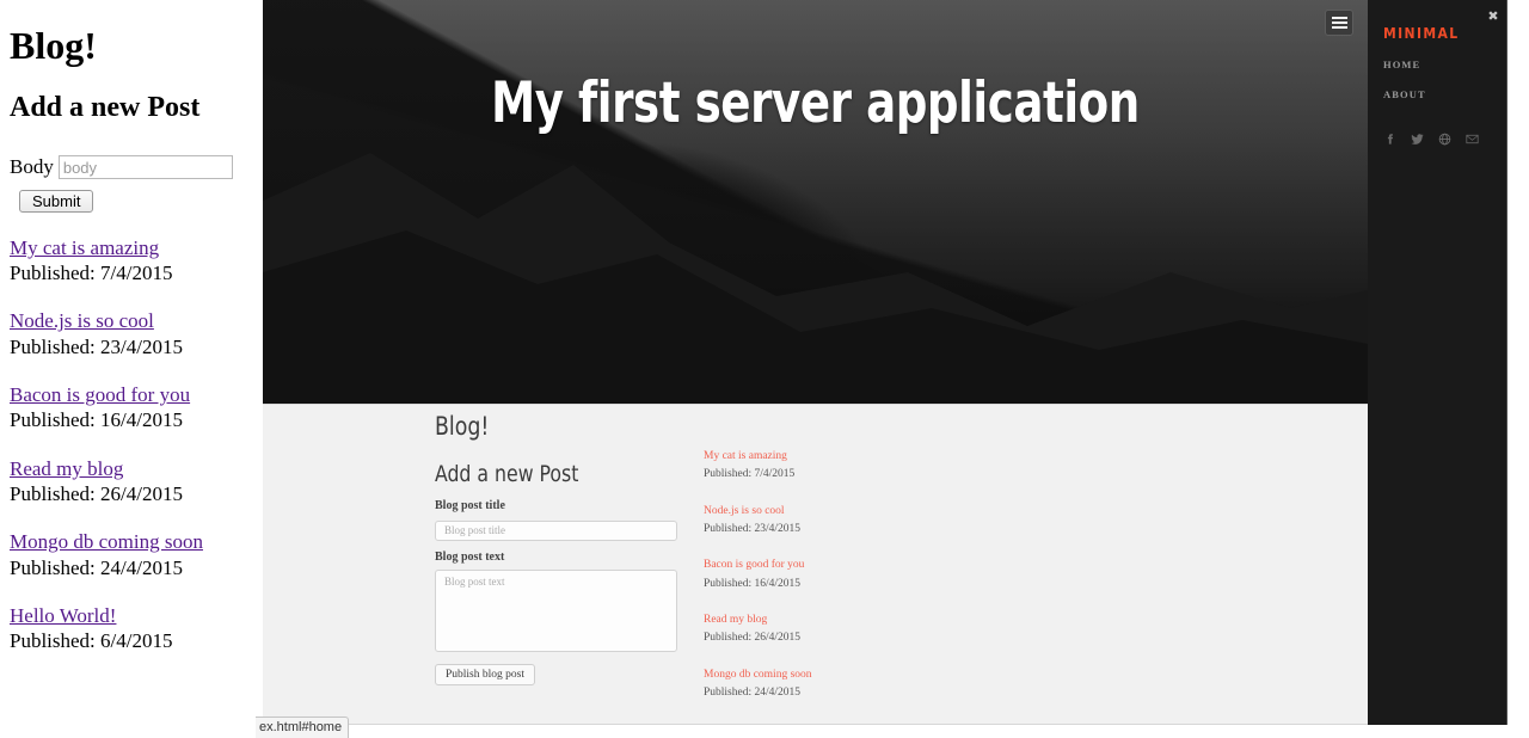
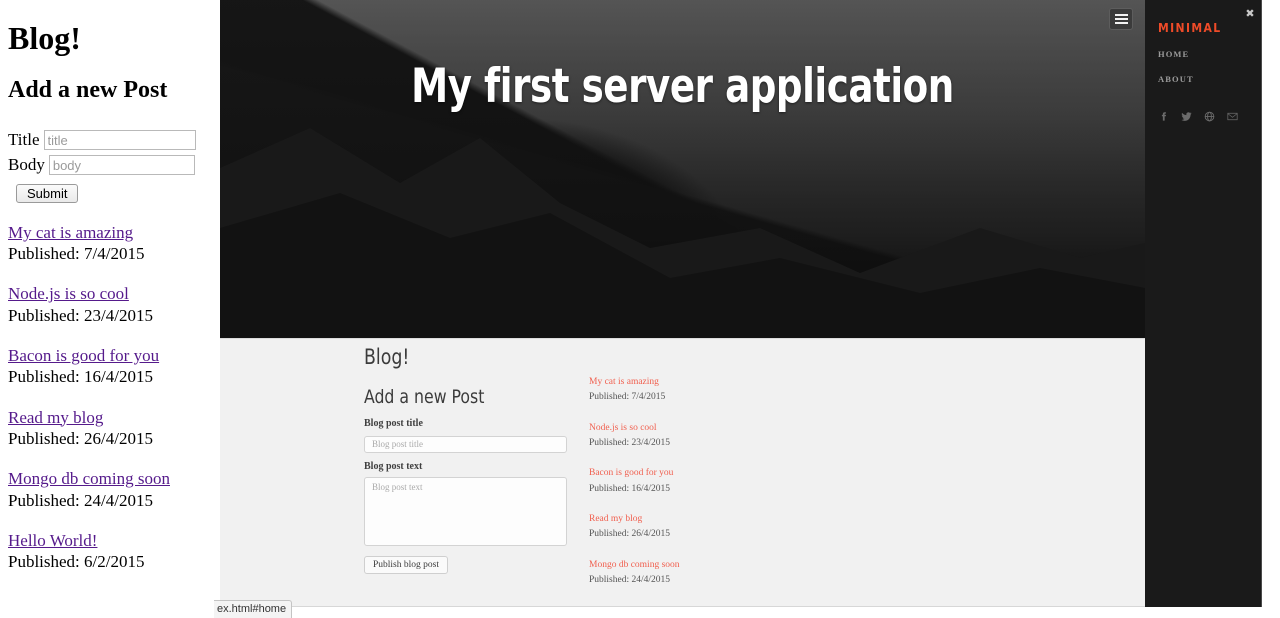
  Blog!
  Add a new Post
+ Title title
  Body body
  Submit
  My cat is amazing
  Published: 7/4/2015
  Node.js is so cool
  Published: 23/4/2015
  Bacon is good for you
  Published: 16/4/2015
  Read my blog
  Published: 26/4/2015
  Mongo db coming soon
  Published: 24/4/2015
  Hello World!
- Published: 6/4/2015
+ Published: 6/2/2015
  My first server application
  Blog!
  Add a new Post
  Blog post title
  Blog post title
  Blog post text
  Blog post text
  Publish blog post
  My cat is amazing
  Published: 7/4/2015
  Node.js is so cool
  Published: 23/4/2015
  Bacon is good for you
  Published: 16/4/2015
  Read my blog
  Published: 26/4/2015
  Mongo db coming soon
  Published: 24/4/2015
  ✖
  MINIMAL
  HOME
  ABOUT
  ex.html#home
